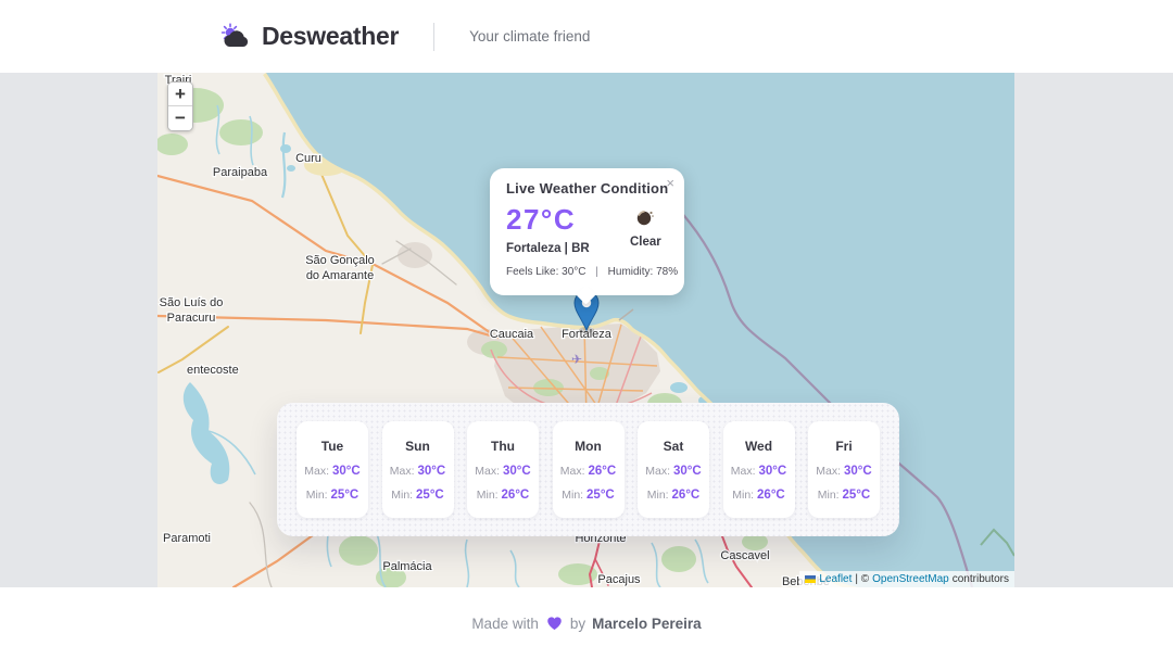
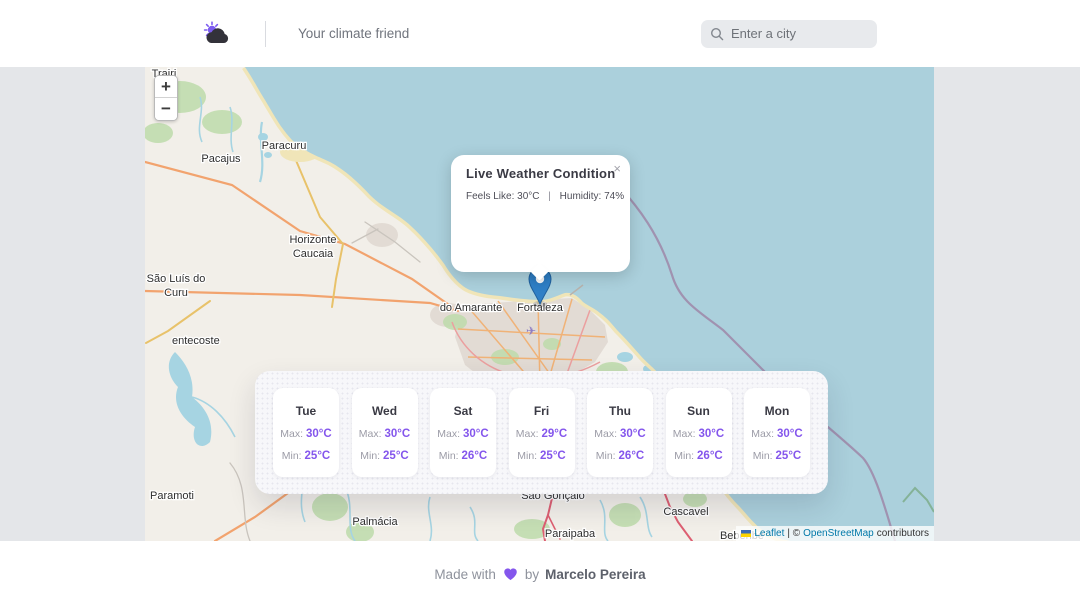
- Desweather
  Your climate friend
+ Enter a city
  Trairi
- Curu
+ Paracuru
- Paraipaba
+ Pacajus
- São Gonçalo
+ Horizonte
- do Amarante
+ Caucaia
  São Luís do
- Paracuru
+ Curu
  entecoste
- Caucaia
+ do Amarante
  Fortaleza
  Paramoti
  Palmácia
- Horizonte
+ São Gonçalo
- Pacajus
+ Paraipaba
  Cascavel
  ✈
  +
  −
  ×
  Live Weather Condition
- 27°C
- Fortaleza | BR
- Clear
- Feels Like: 30°C | Humidity: 78%
+ Feels Like: 30°C | Humidity: 74%
  Tue
  Max: 30°C
  Min: 25°C
- Sun
+ Wed
  Max: 30°C
  Min: 25°C
- Thu
+ Sat
  Max: 30°C
  Min: 26°C
- Mon
+ Fri
- Max: 26°C
+ Max: 29°C
  Min: 25°C
- Sat
+ Thu
  Max: 30°C
  Min: 26°C
- Wed
+ Sun
  Max: 30°C
  Min: 26°C
- Fri
+ Mon
  Max: 30°C
  Min: 25°C
  Leaflet
  | ©
  OpenStreetMap
  contributors
  Made with
  by
  Marcelo Pereira
